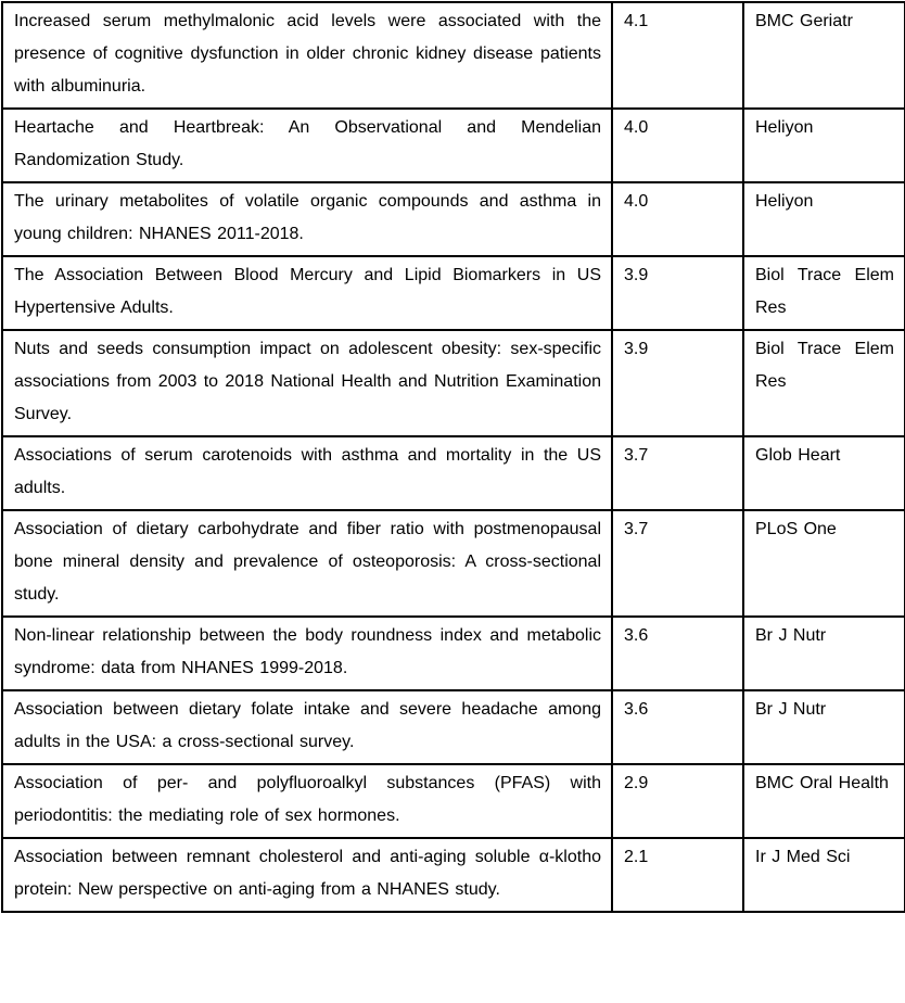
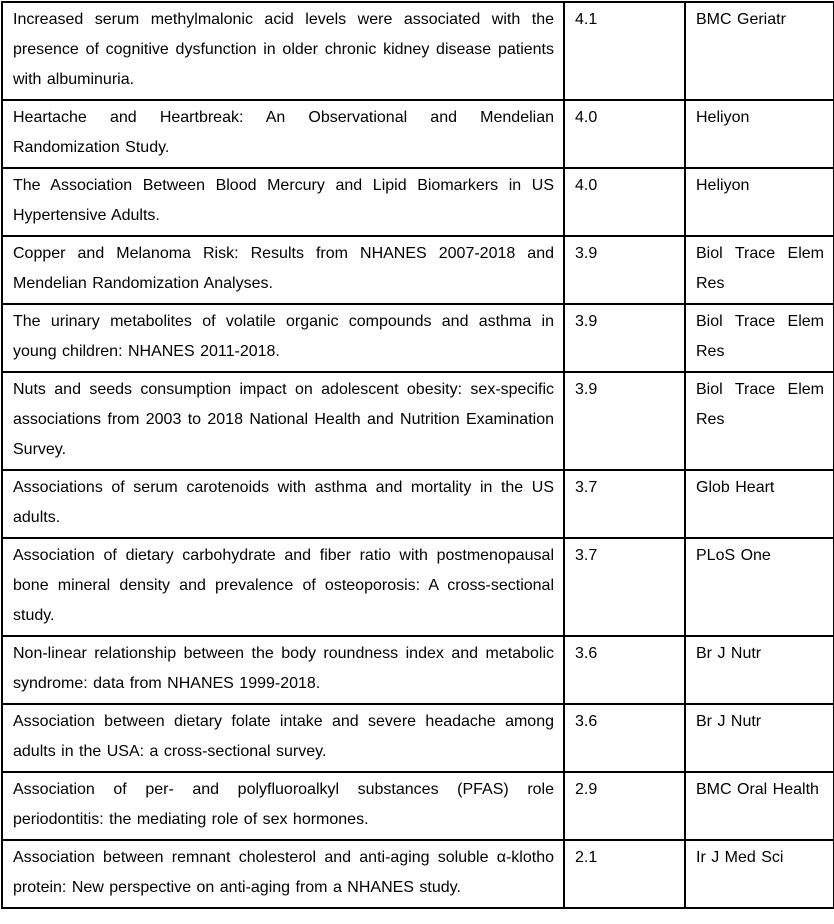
  Increased serum methylmalonic acid levels were associated with the presence of cognitive dysfunction in older chronic kidney disease patients with albuminuria.	4.1	BMC Geriatr
  Heartache and Heartbreak: An Observational and Mendelian Randomization Study.	4.0	Heliyon
- The urinary metabolites of volatile organic compounds and asthma in young children: NHANES 2011-2018.	4.0	Heliyon
+ The Association Between Blood Mercury and Lipid Biomarkers in US Hypertensive Adults.	4.0	Heliyon
+ Copper and Melanoma Risk: Results from NHANES 2007-2018 and Mendelian Randomization Analyses.	3.9	Biol Trace Elem Res
- The Association Between Blood Mercury and Lipid Biomarkers in US Hypertensive Adults.	3.9	Biol Trace Elem Res
+ The urinary metabolites of volatile organic compounds and asthma in young children: NHANES 2011-2018.	3.9	Biol Trace Elem Res
  Nuts and seeds consumption impact on adolescent obesity: sex-specific associations from 2003 to 2018 National Health and Nutrition Examination Survey.	3.9	Biol Trace Elem Res
  Associations of serum carotenoids with asthma and mortality in the US adults.	3.7	Glob Heart
  Association of dietary carbohydrate and fiber ratio with postmenopausal bone mineral density and prevalence of osteoporosis: A cross-sectional study.	3.7	PLoS One
  Non-linear relationship between the body roundness index and metabolic syndrome: data from NHANES 1999-2018.	3.6	Br J Nutr
  Association between dietary folate intake and severe headache among adults in the USA: a cross-sectional survey.	3.6	Br J Nutr
- Association of per- and polyfluoroalkyl substances (PFAS) with periodontitis: the mediating role of sex hormones.	2.9	BMC Oral Health
+ Association of per- and polyfluoroalkyl substances (PFAS) role periodontitis: the mediating role of sex hormones.	2.9	BMC Oral Health
  Association between remnant cholesterol and anti-aging soluble α-klotho protein: New perspective on anti-aging from a NHANES study.	2.1	Ir J Med Sci
